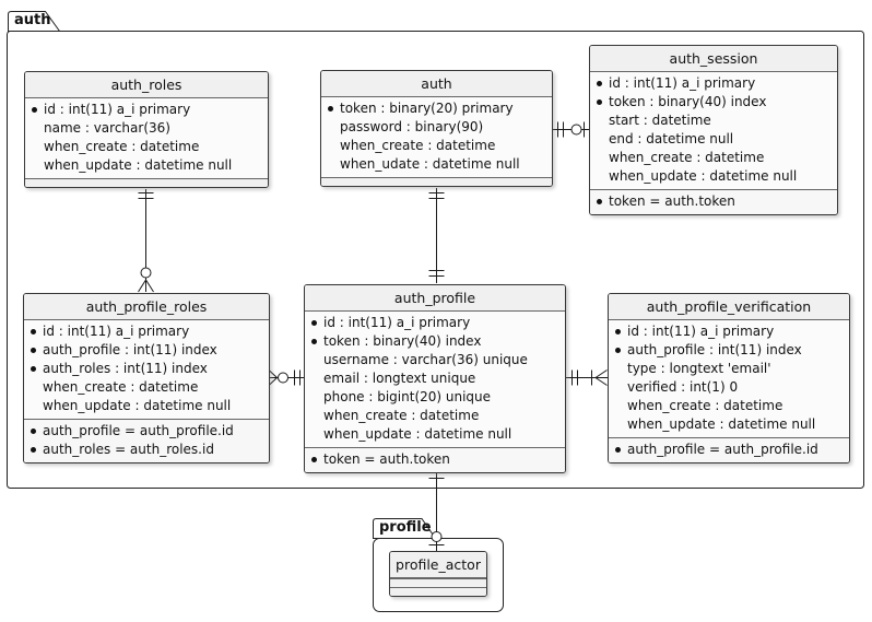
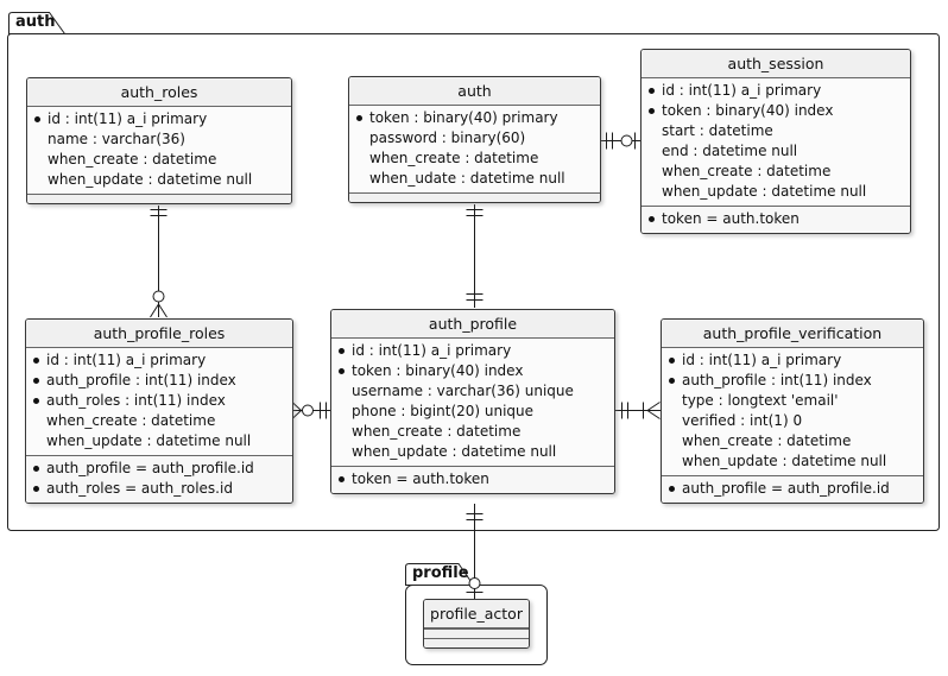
  auth
  profile
  auth_roles
  id : int(11) a_i primary
  name : varchar(36)
  when_create : datetime
  when_update : datetime null
  auth
- token : binary(20) primary
+ token : binary(40) primary
- password : binary(90)
+ password : binary(60)
  when_create : datetime
  when_udate : datetime null
  auth_session
  id : int(11) a_i primary
  token : binary(40) index
  start : datetime
  end : datetime null
  when_create : datetime
  when_update : datetime null
  token = auth.token
  auth_profile_roles
  id : int(11) a_i primary
  auth_profile : int(11) index
  auth_roles : int(11) index
  when_create : datetime
  when_update : datetime null
  auth_profile = auth_profile.id
  auth_roles = auth_roles.id
  auth_profile
  id : int(11) a_i primary
  token : binary(40) index
  username : varchar(36) unique
- email : longtext unique
  phone : bigint(20) unique
  when_create : datetime
  when_update : datetime null
  token = auth.token
  auth_profile_verification
  id : int(11) a_i primary
  auth_profile : int(11) index
  type : longtext 'email'
  verified : int(1) 0
  when_create : datetime
  when_update : datetime null
  auth_profile = auth_profile.id
  profile_actor
